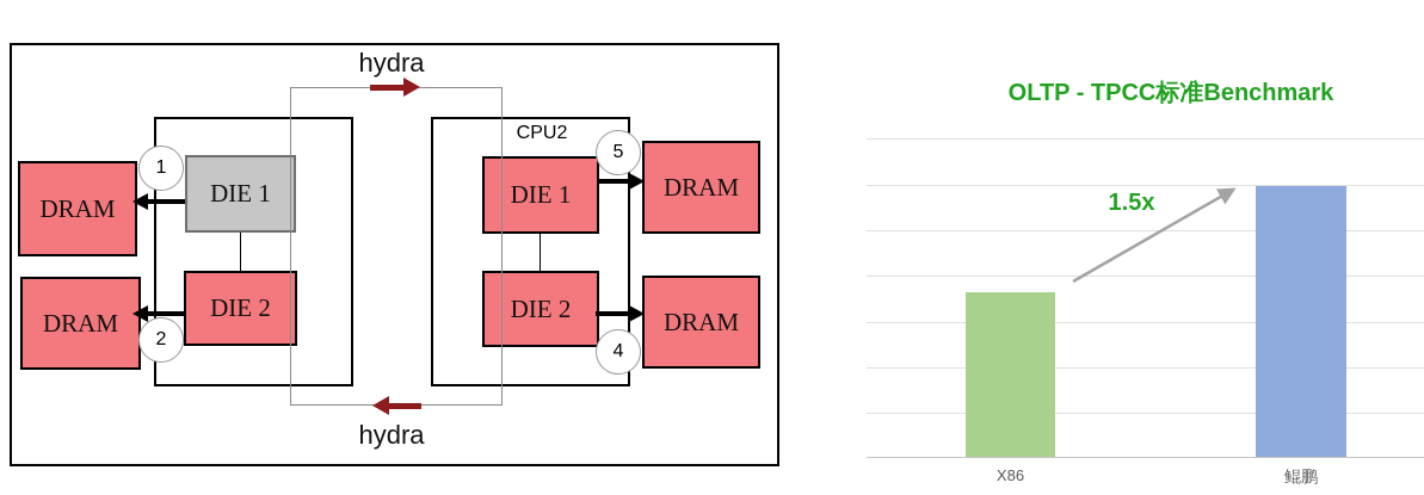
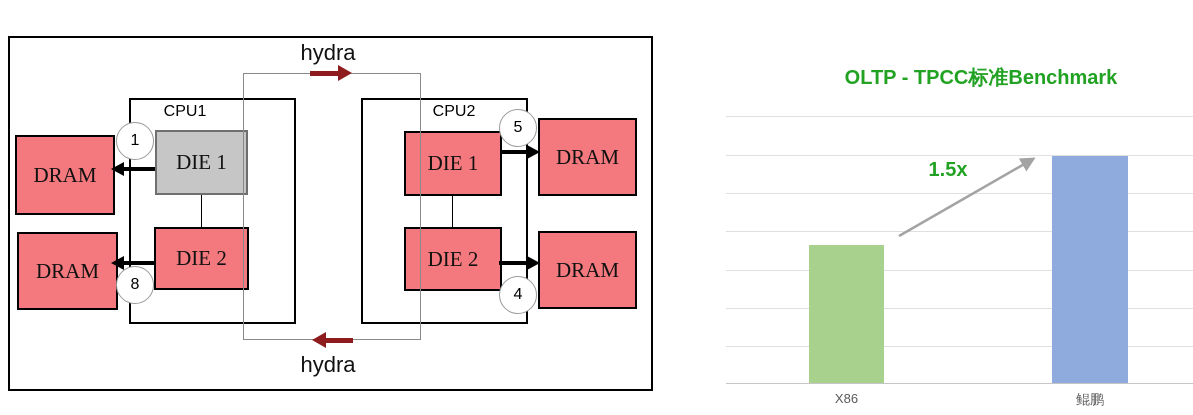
  hydra
  hydra
+ CPU1
  CPU2
  DRAM
  DRAM
  DRAM
  DRAM
  DIE 1
  DIE 2
  DIE 1
  DIE 2
  1
- 2
+ 8
  5
  4
  OLTP - TPCC标准Benchmark
  1.5x
  X86
  鲲鹏
